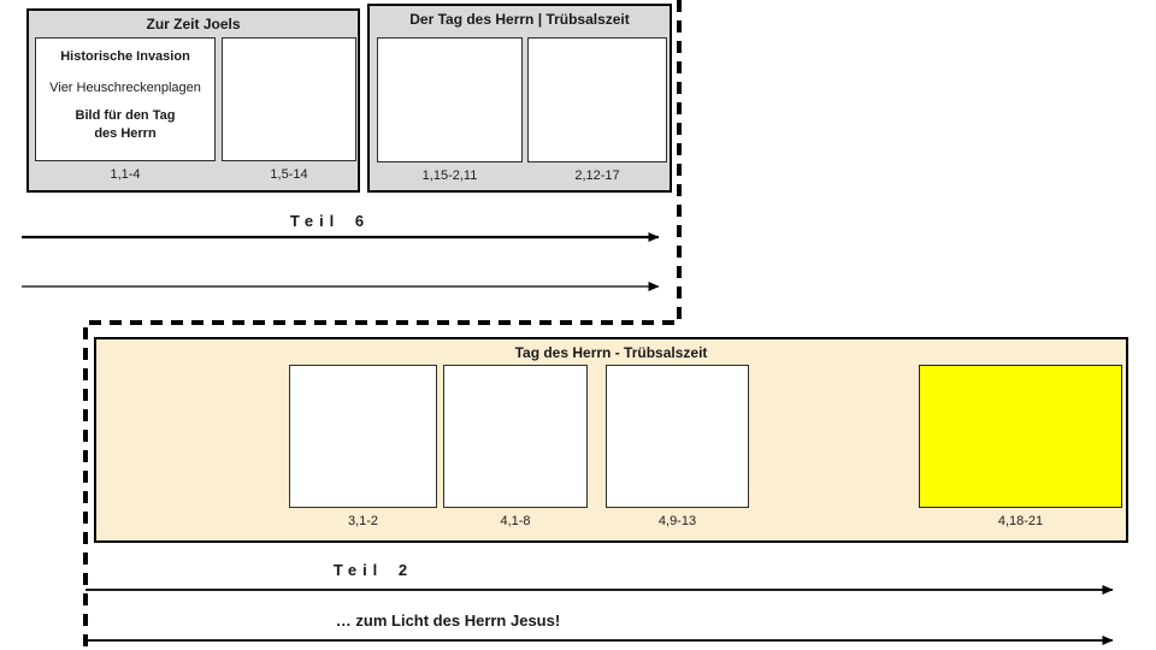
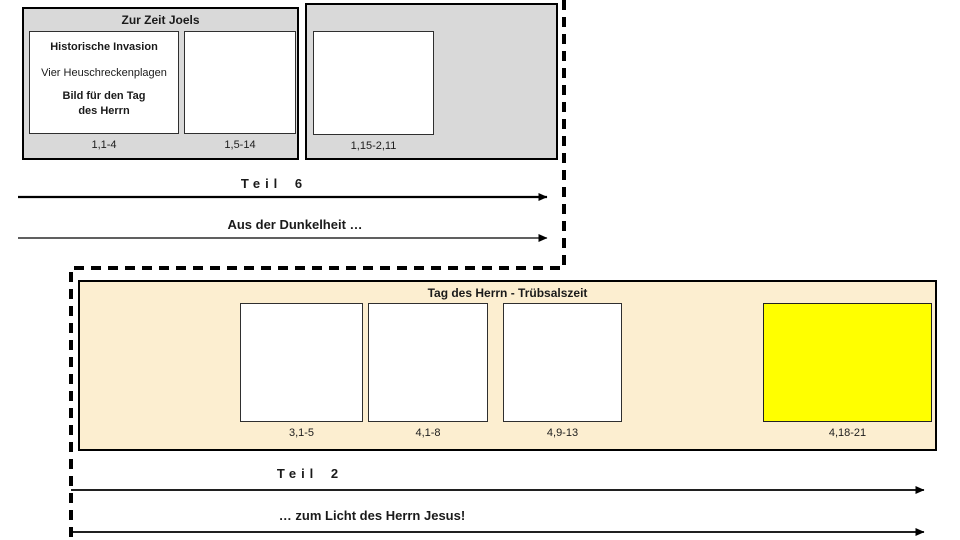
  Zur Zeit Joels
  Historische Invasion
  Vier Heuschreckenplagen
  Bild für den Tag
  des Herrn
  1,1-4
  1,5-14
- Der Tag des Herrn | Trübsalszeit
  1,15-2,11
- 2,12-17
  Teil 6
+ Aus der Dunkelheit …
  Tag des Herrn - Trübsalszeit
- 3,1-2
+ 3,1-5
  4,1-8
  4,9-13
  4,18-21
  Teil 2
  … zum Licht des Herrn Jesus!
